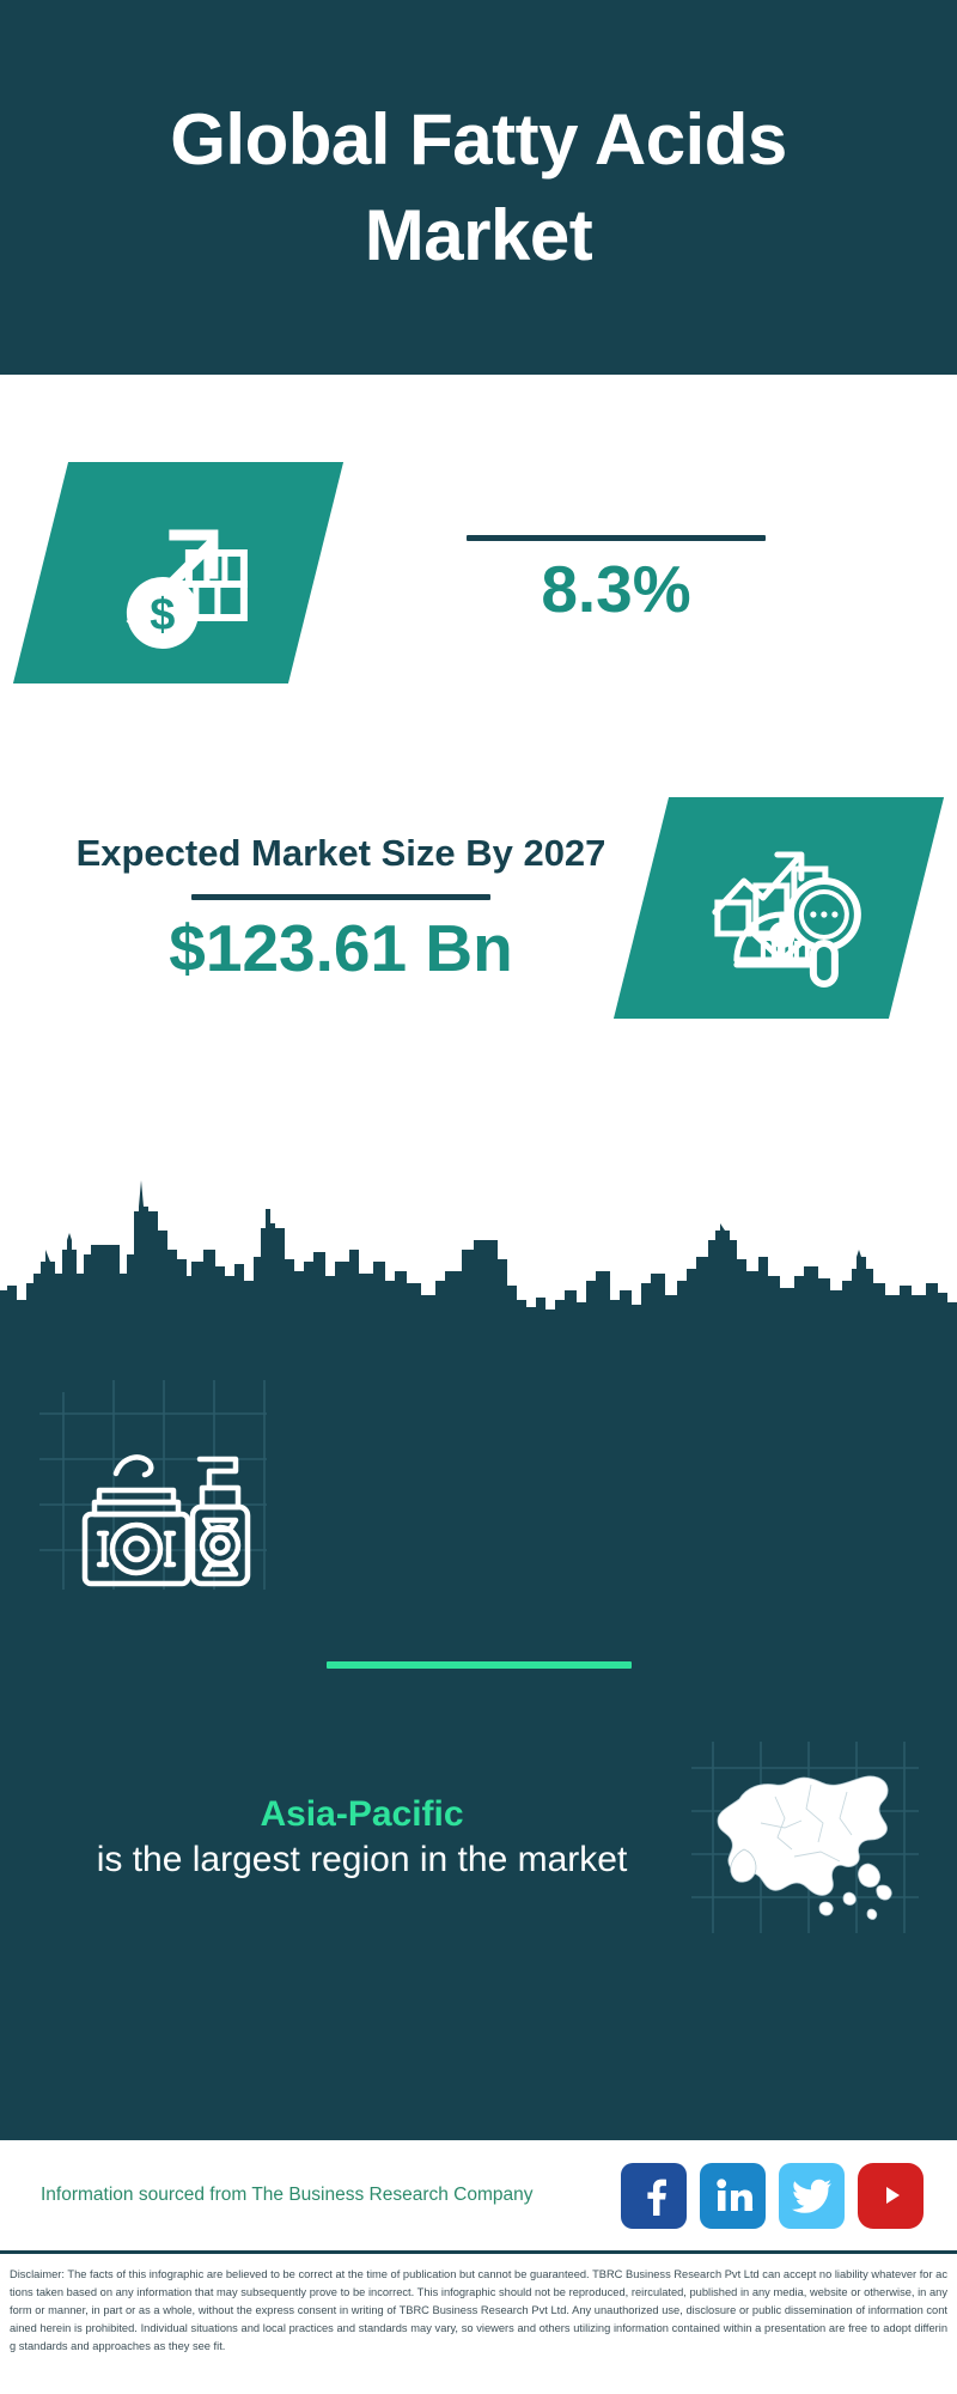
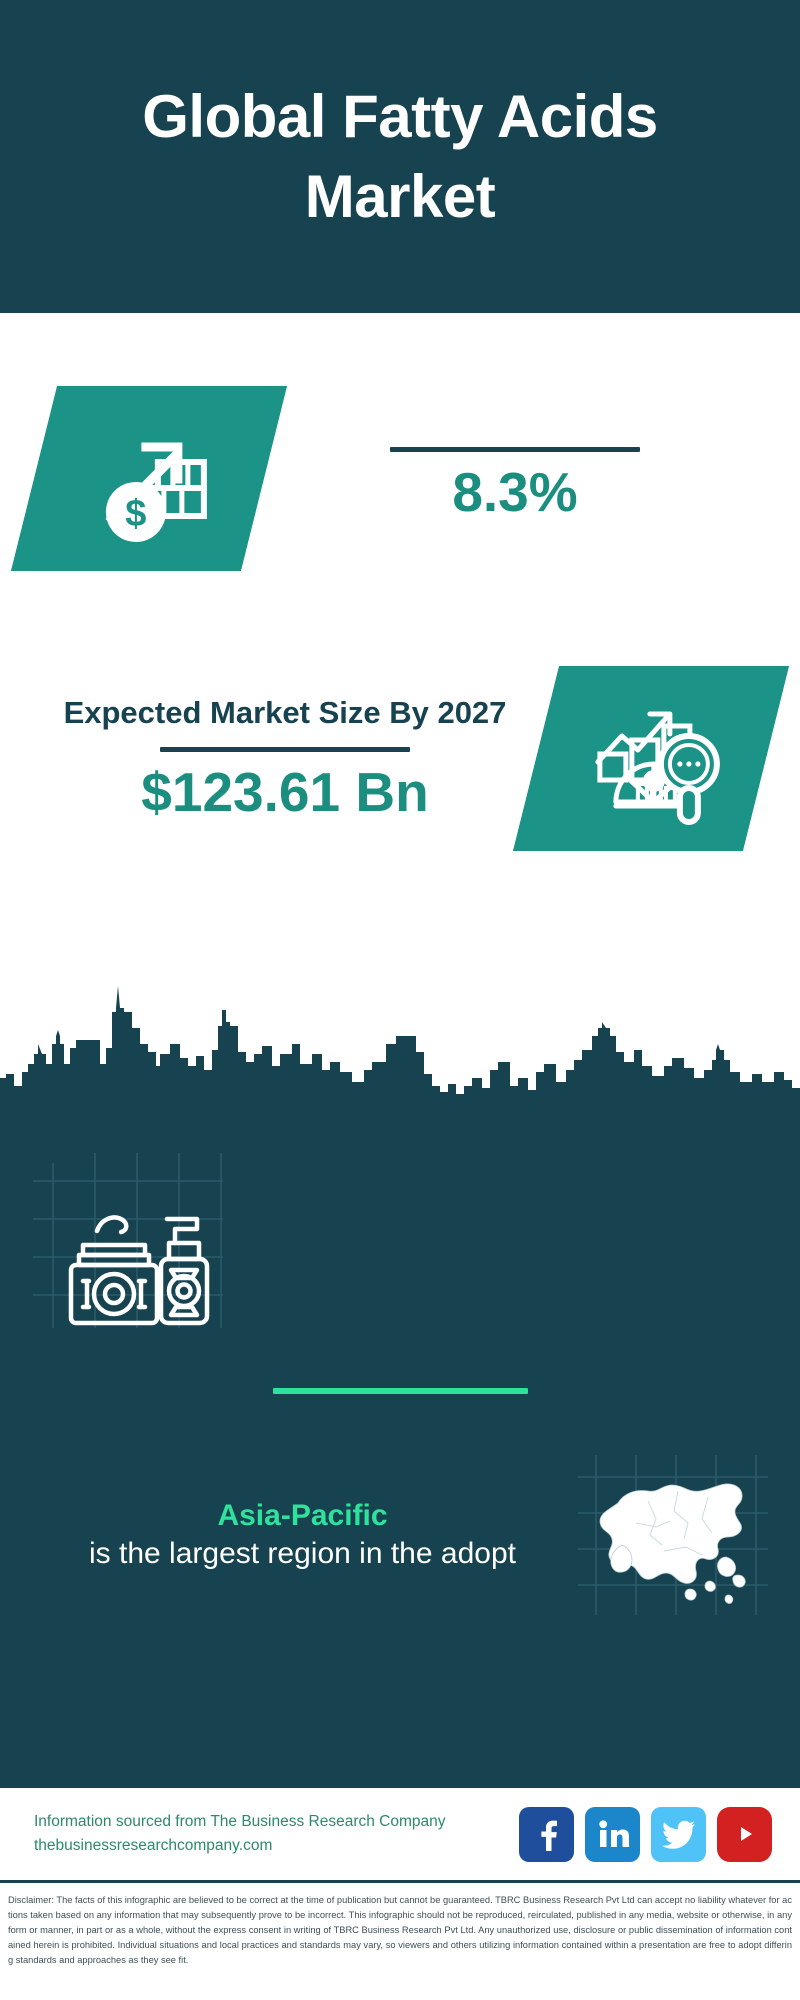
  Global Fatty Acids Market
  8.3%
  Expected Market Size By 2027
  $123.61 Bn
  Asia-Pacific
- is the largest region in the market
+ is the largest region in the adopt
  Information sourced from The Business Research Company
+ thebusinessresearchcompany.com
  Disclaimer: The facts of this infographic are believed to be correct at the time of publication but cannot be guaranteed. TBRC Business Research Pvt Ltd can accept no liability whatever for actions taken based on any information that may subsequently prove to be incorrect. This infographic should not be reproduced, reirculated, published in any media, website or otherwise, in any form or manner, in part or as a whole, without the express consent in writing of TBRC Business Research Pvt Ltd. Any unauthorized use, disclosure or public dissemination of information contained herein is prohibited. Individual situations and local practices and standards may vary, so viewers and others utilizing information contained within a presentation are free to adopt differing standards and approaches as they see fit.
